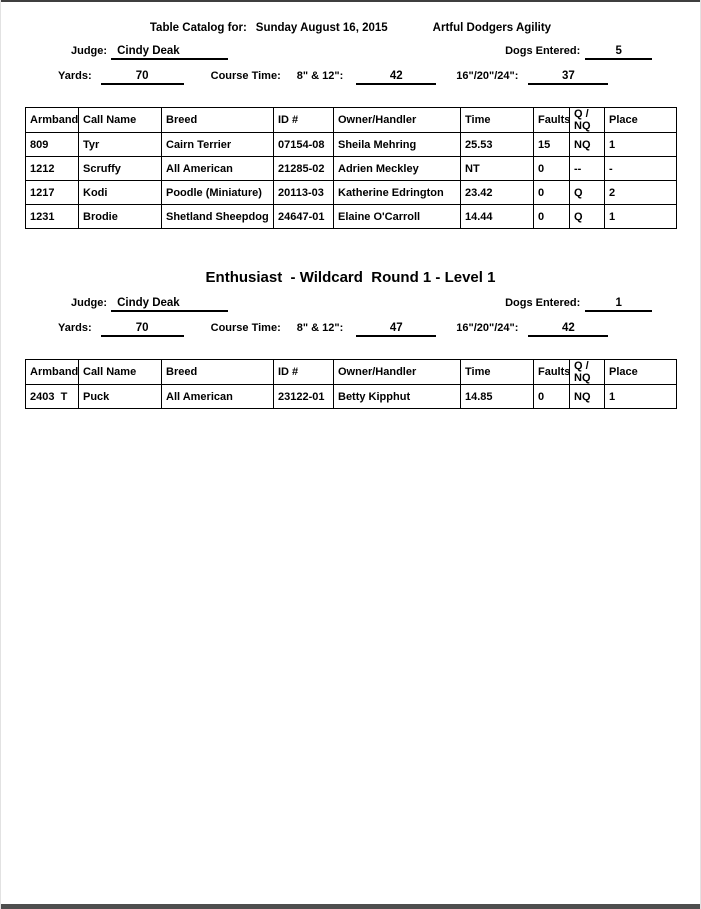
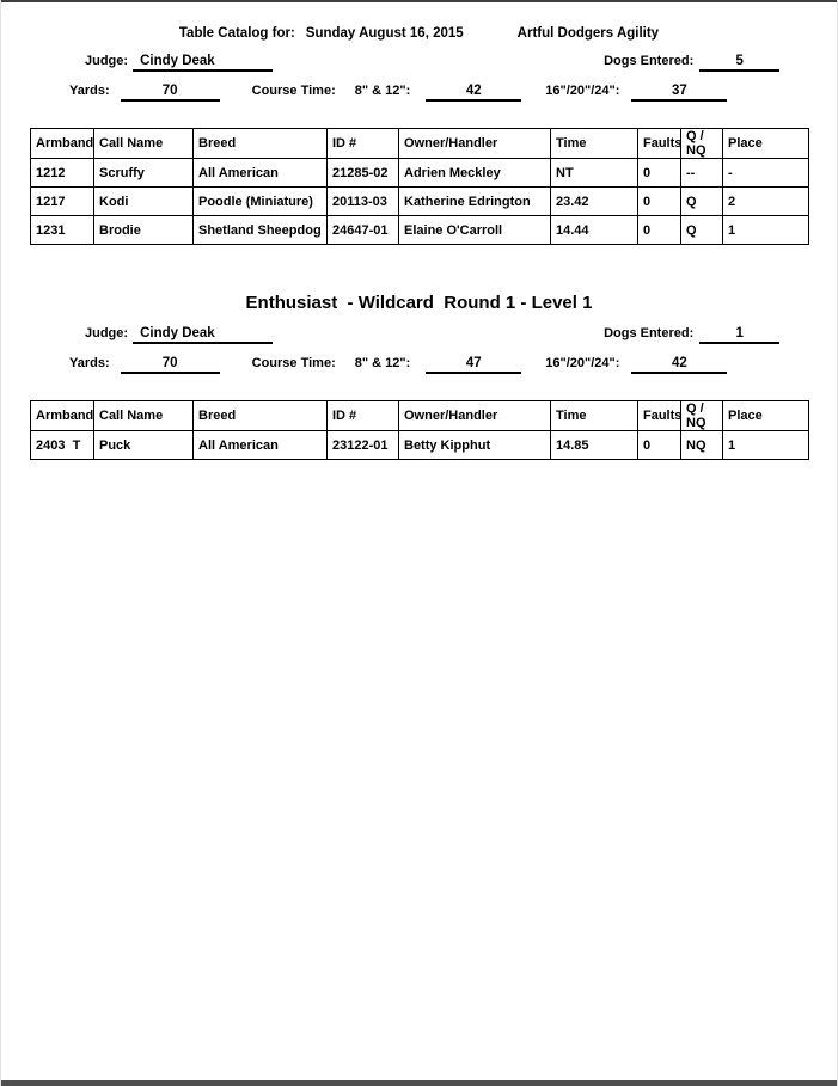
  Table Catalog for:
  Sunday August 16, 2015
  Artful Dodgers Agility
  Judge:
  Cindy Deak
  Dogs Entered:
  5
  Yards:
  70
  Course Time:
  8" & 12":
  42
  16"/20"/24":
  37
  Armband	Call Name	Breed	ID #	Owner/Handler	Time	Faults	Q / NQ	Place
- 809	Tyr	Cairn Terrier	07154-08	Sheila Mehring	25.53	15	NQ	1
  1212	Scruffy	All American	21285-02	Adrien Meckley	NT	0	--	-
  1217	Kodi	Poodle (Miniature)	20113-03	Katherine Edrington	23.42	0	Q	2
  1231	Brodie	Shetland Sheepdog	24647-01	Elaine O'Carroll	14.44	0	Q	1
  Enthusiast - Wildcard Round 1 - Level 1
  Judge:
  Cindy Deak
  Dogs Entered:
  1
  Yards:
  70
  Course Time:
  8" & 12":
  47
  16"/20"/24":
  42
  Armband	Call Name	Breed	ID #	Owner/Handler	Time	Faults	Q / NQ	Place
  2403 T	Puck	All American	23122-01	Betty Kipphut	14.85	0	NQ	1
